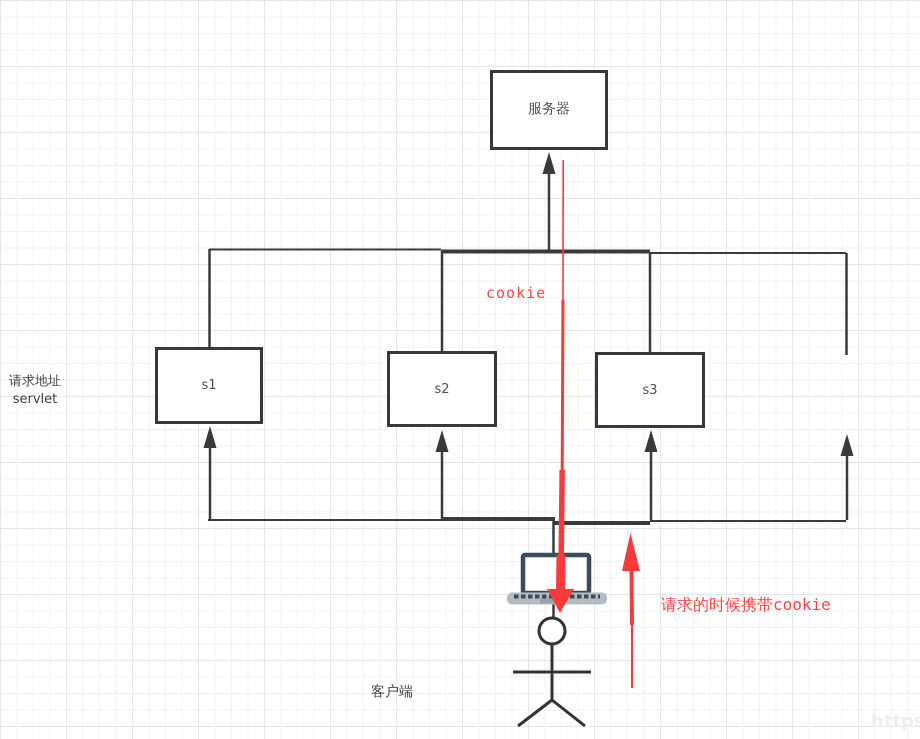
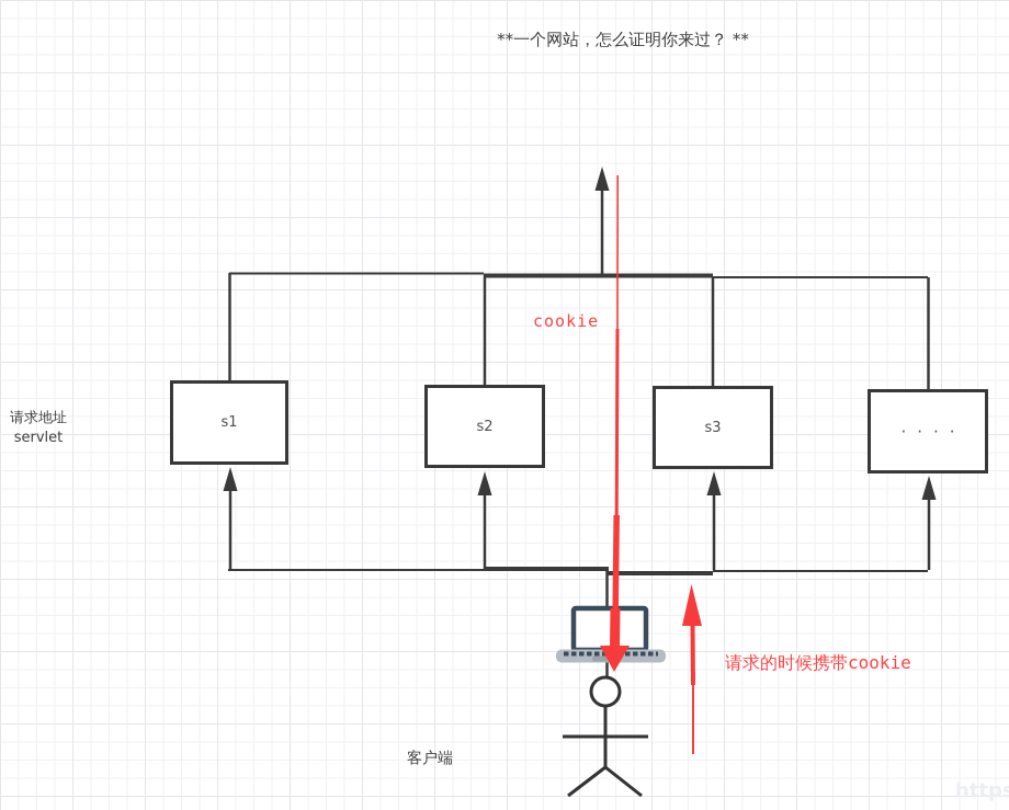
- 服务器
  s1
  s2
  s3
+ ····
+ **一个网站，怎么证明你来过？ **
  请求地址
  servlet
  cookie
  请求的时候携带cookie
  客户端
  https
